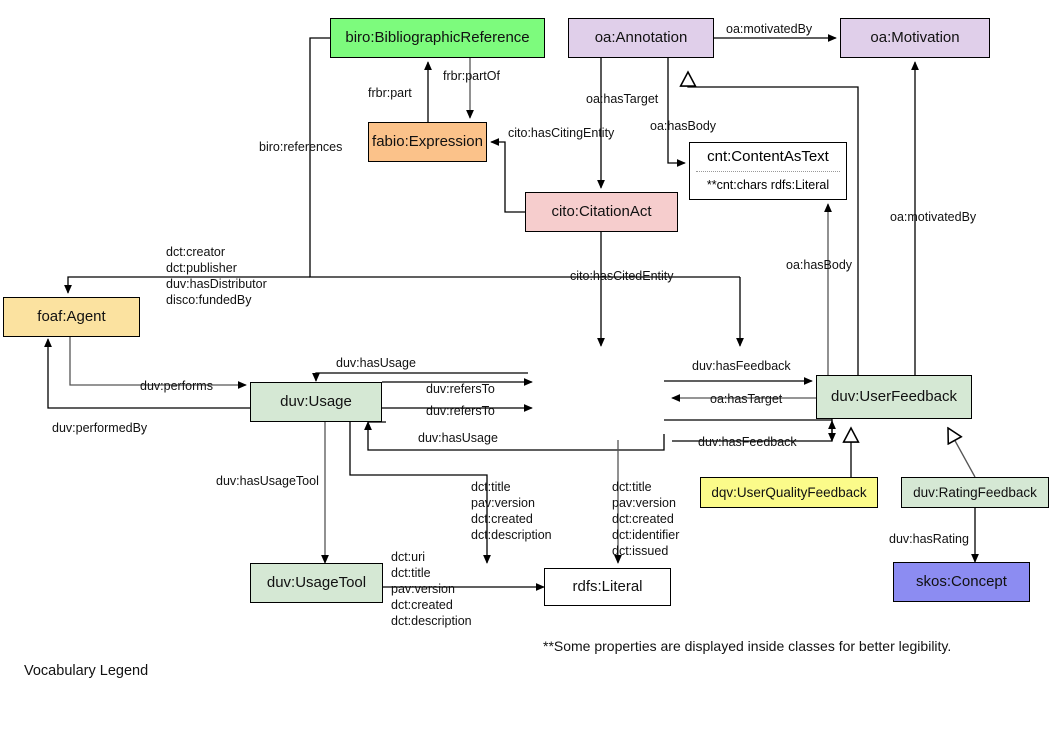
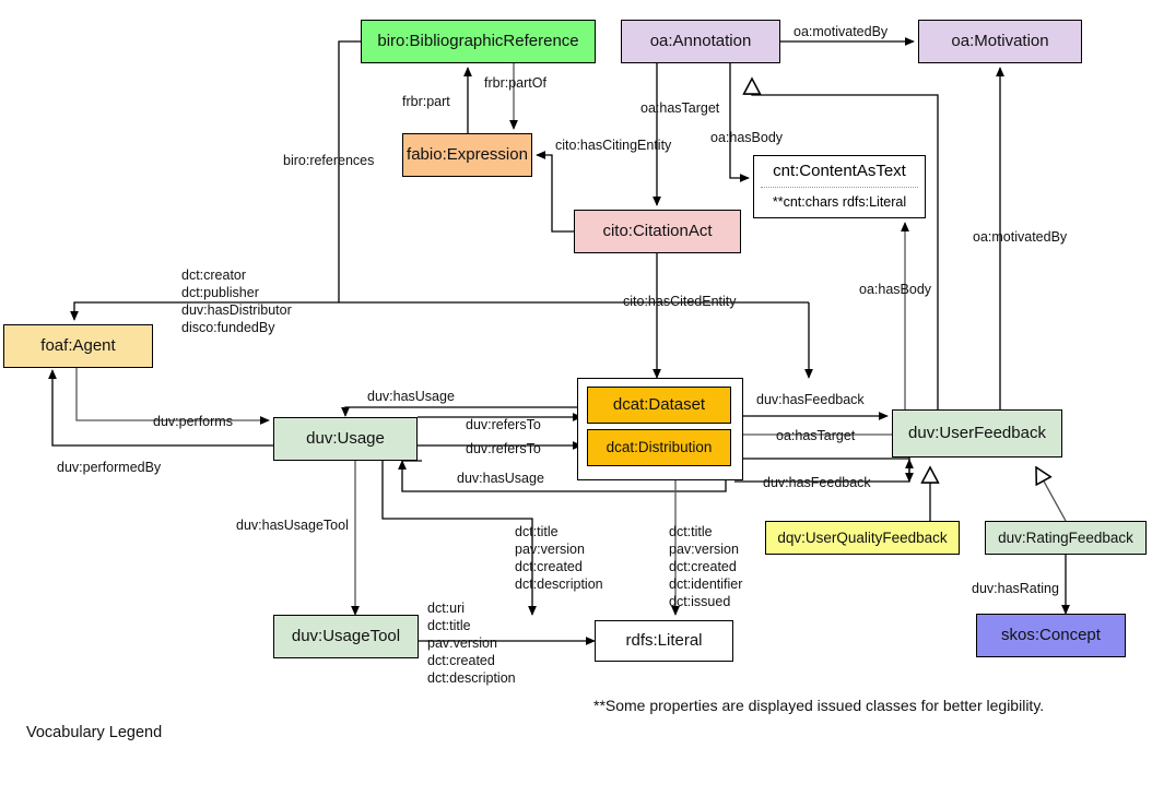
  biro:BibliographicReference
  oa:Annotation
  oa:Motivation
  fabio:Expression
  cnt:ContentAsText
  **cnt:chars rdfs:Literal
  cito:CitationAct
  foaf:Agent
  duv:Usage
+ dcat:Dataset
+ dcat:Distribution
  duv:UserFeedback
  dqv:UserQualityFeedback
  duv:RatingFeedback
  skos:Concept
  duv:UsageTool
  rdfs:Literal
  frbr:part
  frbr:partOf
  biro:references
  cito:hasCitingEntity
  oa:motivatedBy
  oa:hasTarget
  oa:hasBody
  oa:motivatedBy
  oa:hasBody
  cito:hasCitedEntity
  dct:creator
  dct:publisher
  duv:hasDistributor
  disco:fundedBy
  duv:performs
  duv:performedBy
  duv:hasUsage
  duv:refersTo
  duv:refersTo
  duv:hasUsage
  duv:hasFeedback
  oa:hasTarget
  duv:hasFeedback
  duv:hasUsageTool
  duv:hasRating
  dct:title
  pav:version
  dct:created
  dct:description
  dct:title
  pav:version
  dct:created
  dct:identifier
  dct:issued
  dct:uri
  dct:title
  pav:version
  dct:created
  dct:description
- **Some properties are displayed inside classes for better legibility.
+ **Some properties are displayed issued classes for better legibility.
  Vocabulary Legend
